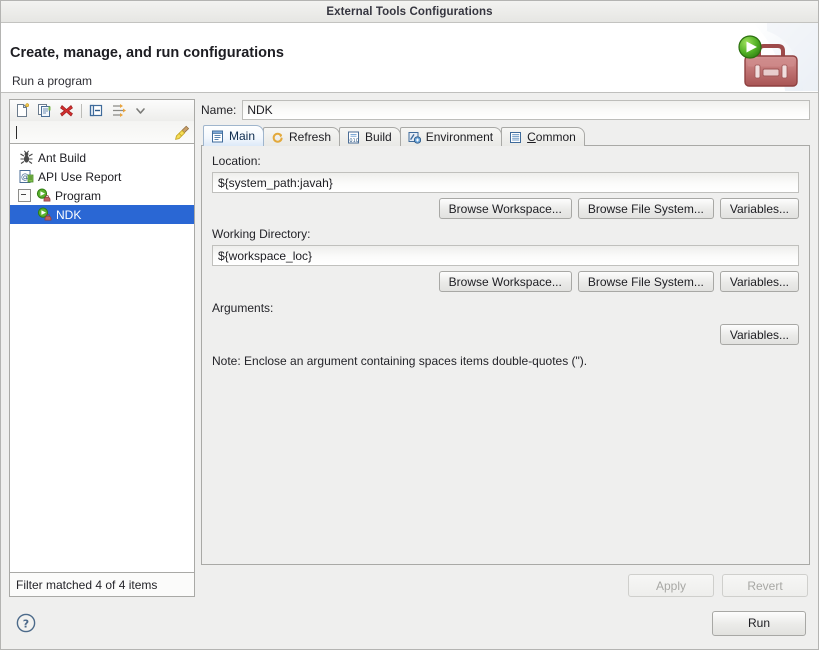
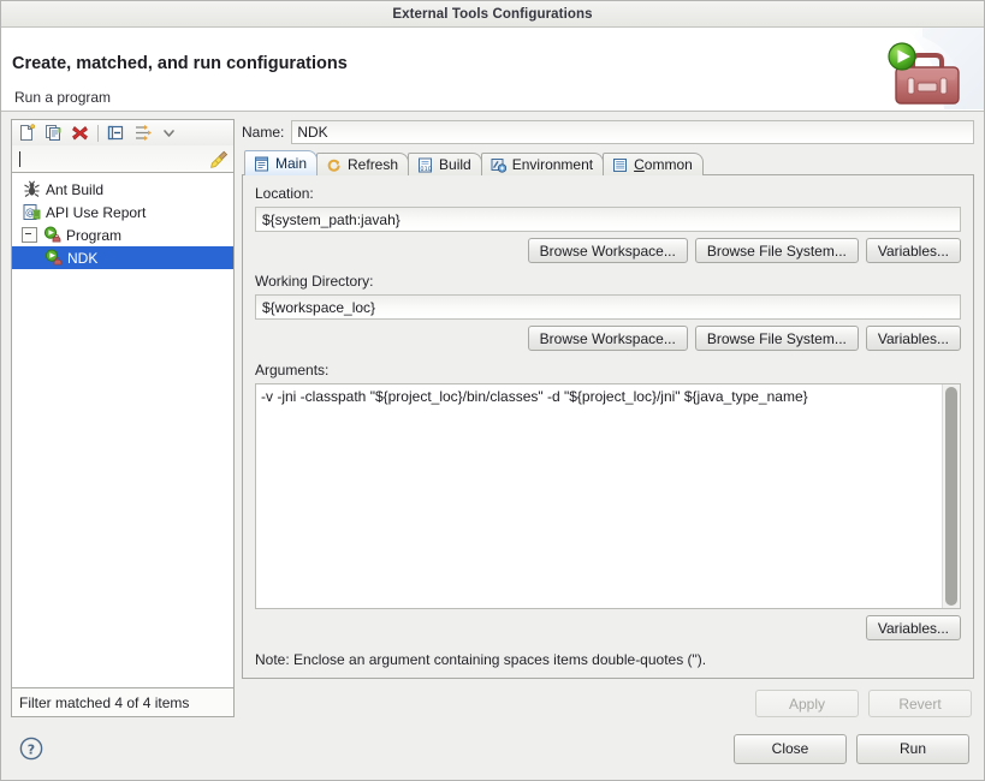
  External Tools Configurations
- Create, manage, and run configurations
+ Create, matched, and run configurations
  Run a program
  Ant Build
  @
  API Use Report
  Program
  NDK
  Filter matched 4 of 4 items
  Name:
  NDK
  Main
  Refresh
  Build
  Environment
  Common
  Location:
  ${system_path:javah}
  Browse Workspace...
  Browse File System...
  Variables...
  Working Directory:
  ${workspace_loc}
  Browse Workspace...
  Browse File System...
  Variables...
  Arguments:
+ -v -jni -classpath "${project_loc}/bin/classes" -d "${project_loc}/jni" ${java_type_name}
  Variables...
  Note: Enclose an argument containing spaces items double-quotes (").
  Apply
  Revert
  ?
+ Close
  Run
